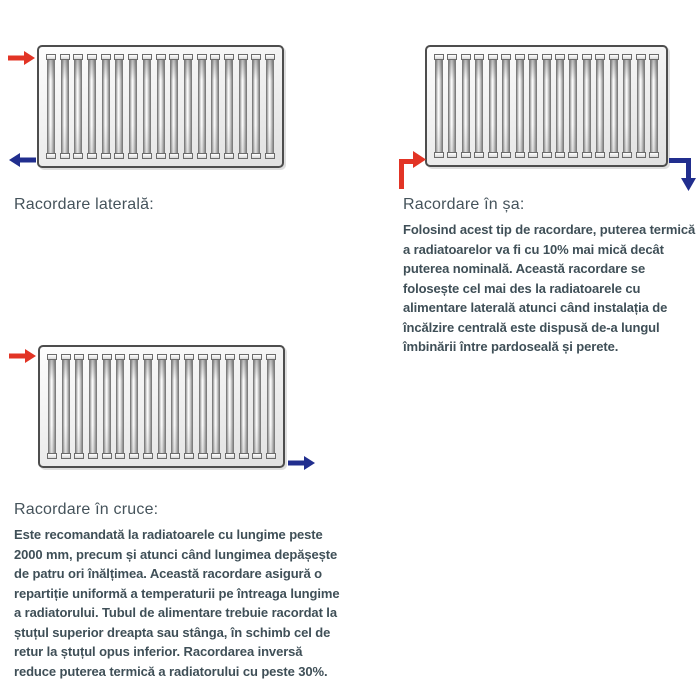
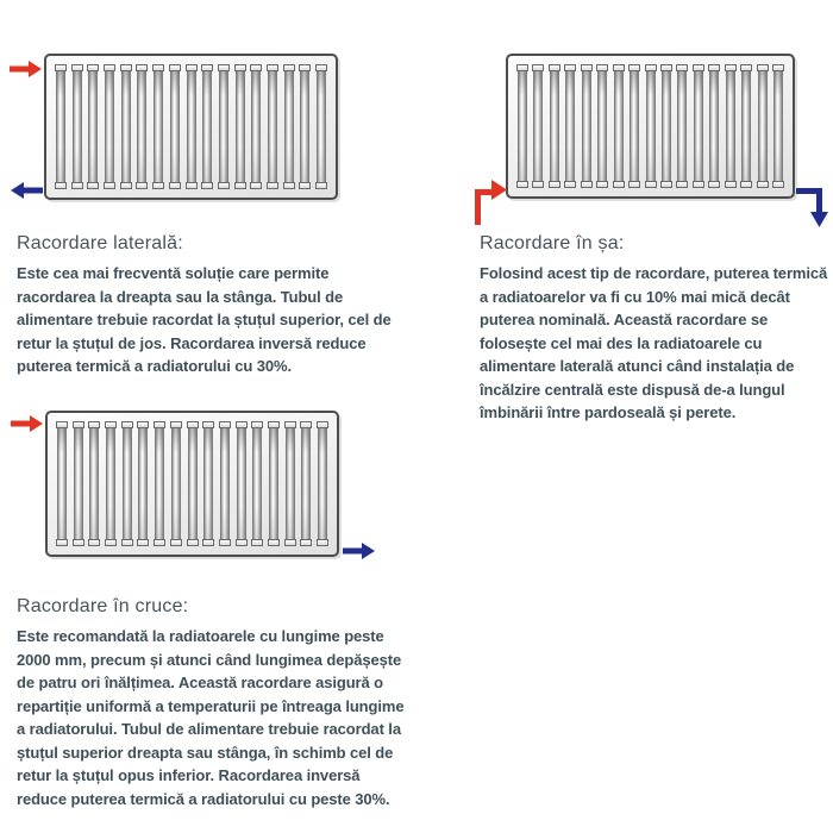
  Racordare laterală:
+ Este cea mai frecventă soluție care permite racordarea la dreapta sau la stânga. Tubul de alimentare trebuie racordat la ștuțul superior, cel de retur la ștuțul de jos. Racordarea inversă reduce puterea termică a radiatorului cu 30%.
  Racordare în șa:
  Folosind acest tip de racordare, puterea termică a radiatoarelor va fi cu 10% mai mică decât puterea nominală. Această racordare se folosește cel mai des la radiatoarele cu alimentare laterală atunci când instalația de încălzire centrală este dispusă de-a lungul îmbinării între pardoseală și perete.
  Racordare în cruce:
  Este recomandată la radiatoarele cu lungime peste 2000 mm, precum și atunci când lungimea depășește de patru ori înălțimea. Această racordare asigură o repartiție uniformă a temperaturii pe întreaga lungime a radiatorului. Tubul de alimentare trebuie racordat la ștuțul superior dreapta sau stânga, în schimb cel de retur la ștuțul opus inferior. Racordarea inversă reduce puterea termică a radiatorului cu peste 30%.
